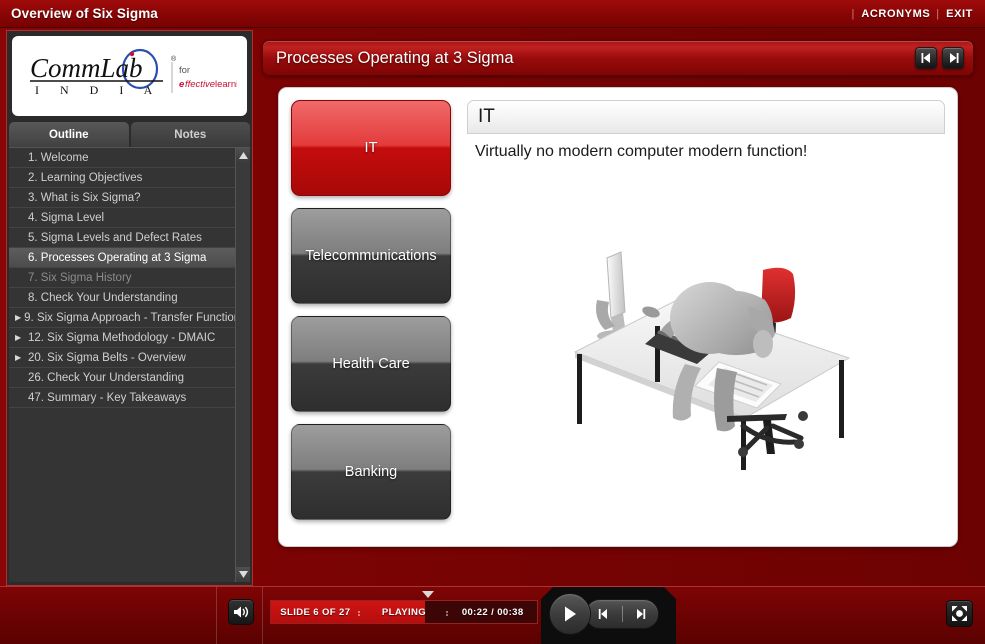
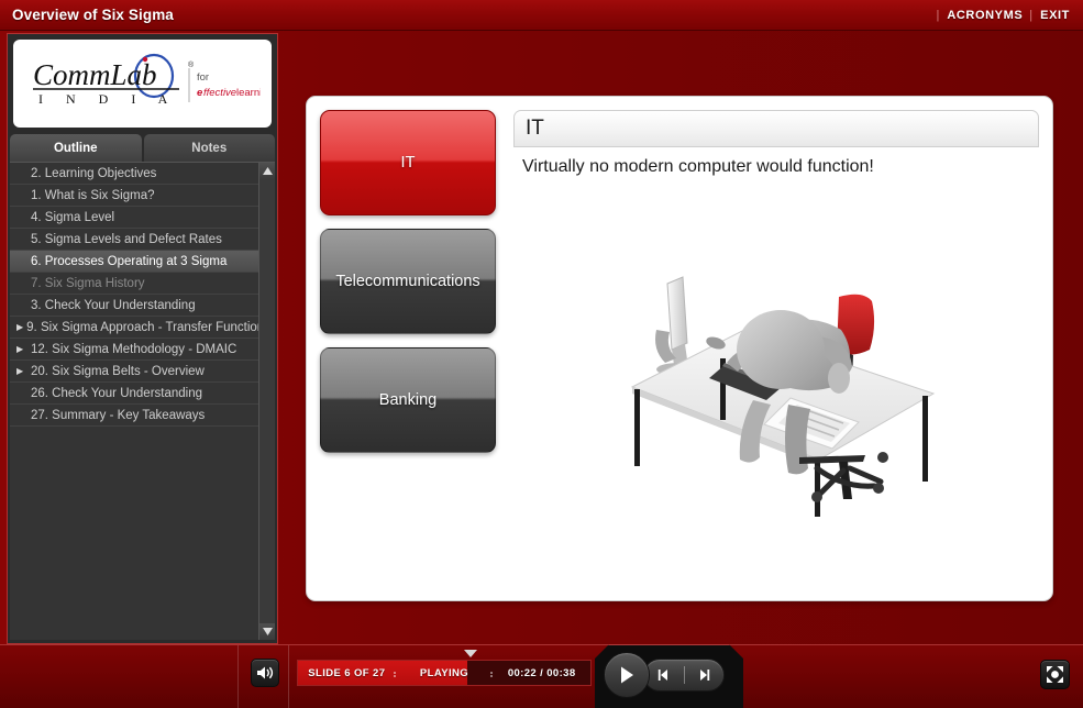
  Overview of Six Sigma
  |
  ACRONYMS
  |
  EXIT
  CommLab
  I N D I A
  for
  e
  ffective
  Outline
  Notes
- 1. Welcome
  2. Learning Objectives
- 3. What is Six Sigma?
+ 1. What is Six Sigma?
  4. Sigma Level
  5. Sigma Levels and Defect Rates
  6. Processes Operating at 3 Sigma
  7. Six Sigma History
- 8. Check Your Understanding
+ 3. Check Your Understanding
  ▶
  9. Six Sigma Approach - Transfer Functio
  ▶
  12. Six Sigma Methodology - DMAIC
  ▶
  20. Six Sigma Belts - Overview
  26. Check Your Understanding
- 47. Summary - Key Takeaways
+ 27. Summary - Key Takeaways
- Processes Operating at 3 Sigma
  IT
  Telecommunications
- Health Care
  Banking
  IT
- Virtually no modern computer modern function!
+ Virtually no modern computer would function!
  SLIDE 6 OF 27
  PLAYING
  00:22 / 00:38
